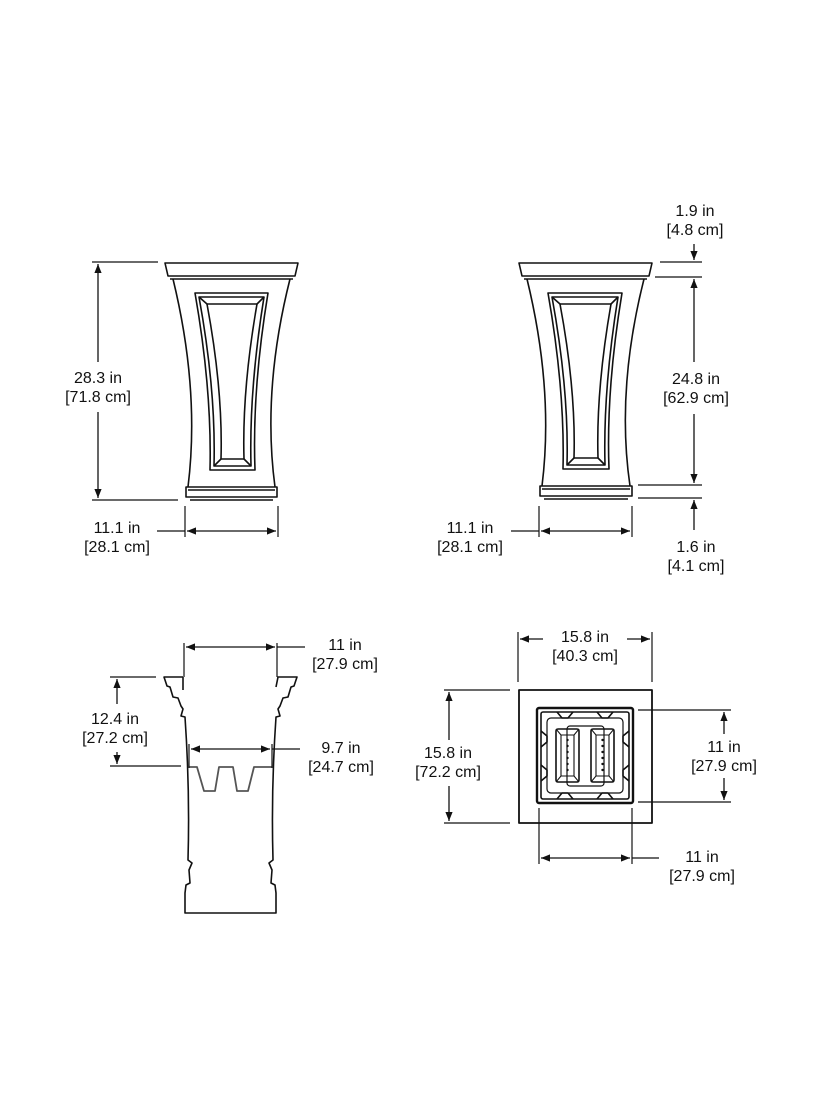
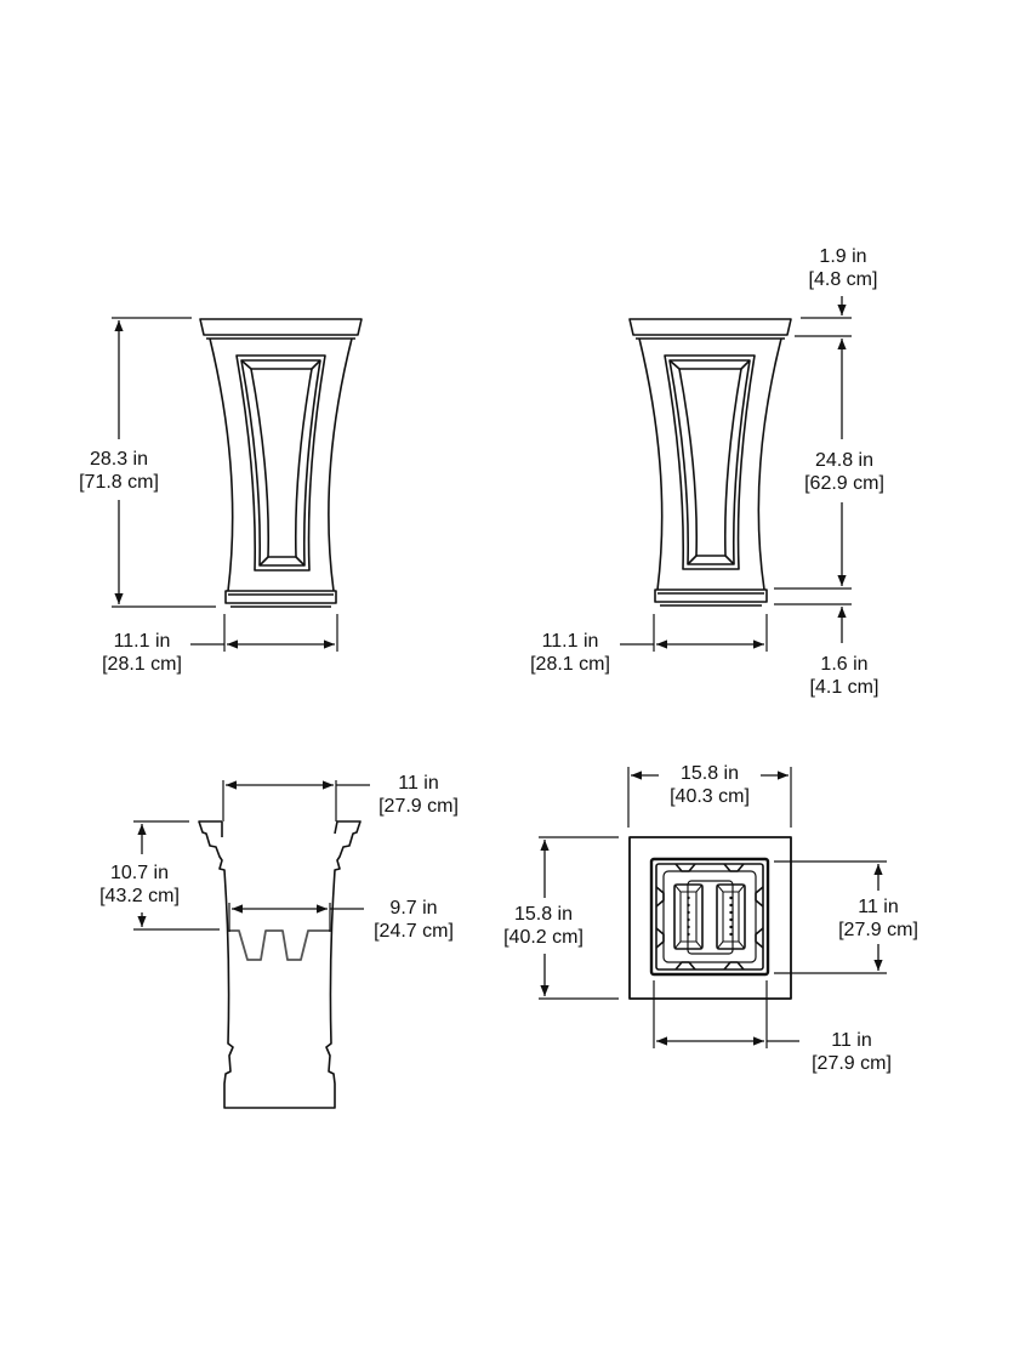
  28.3 in
  [71.8 cm]
  11.1 in
  [28.1 cm]
  1.9 in
  [4.8 cm]
  24.8 in
  [62.9 cm]
  11.1 in
  [28.1 cm]
  1.6 in
  [4.1 cm]
  11 in
  [27.9 cm]
- 12.4 in
+ 10.7 in
- [27.2 cm]
+ [43.2 cm]
  9.7 in
  [24.7 cm]
  15.8 in
  [40.3 cm]
  15.8 in
- [72.2 cm]
+ [40.2 cm]
  11 in
  [27.9 cm]
  11 in
  [27.9 cm]
